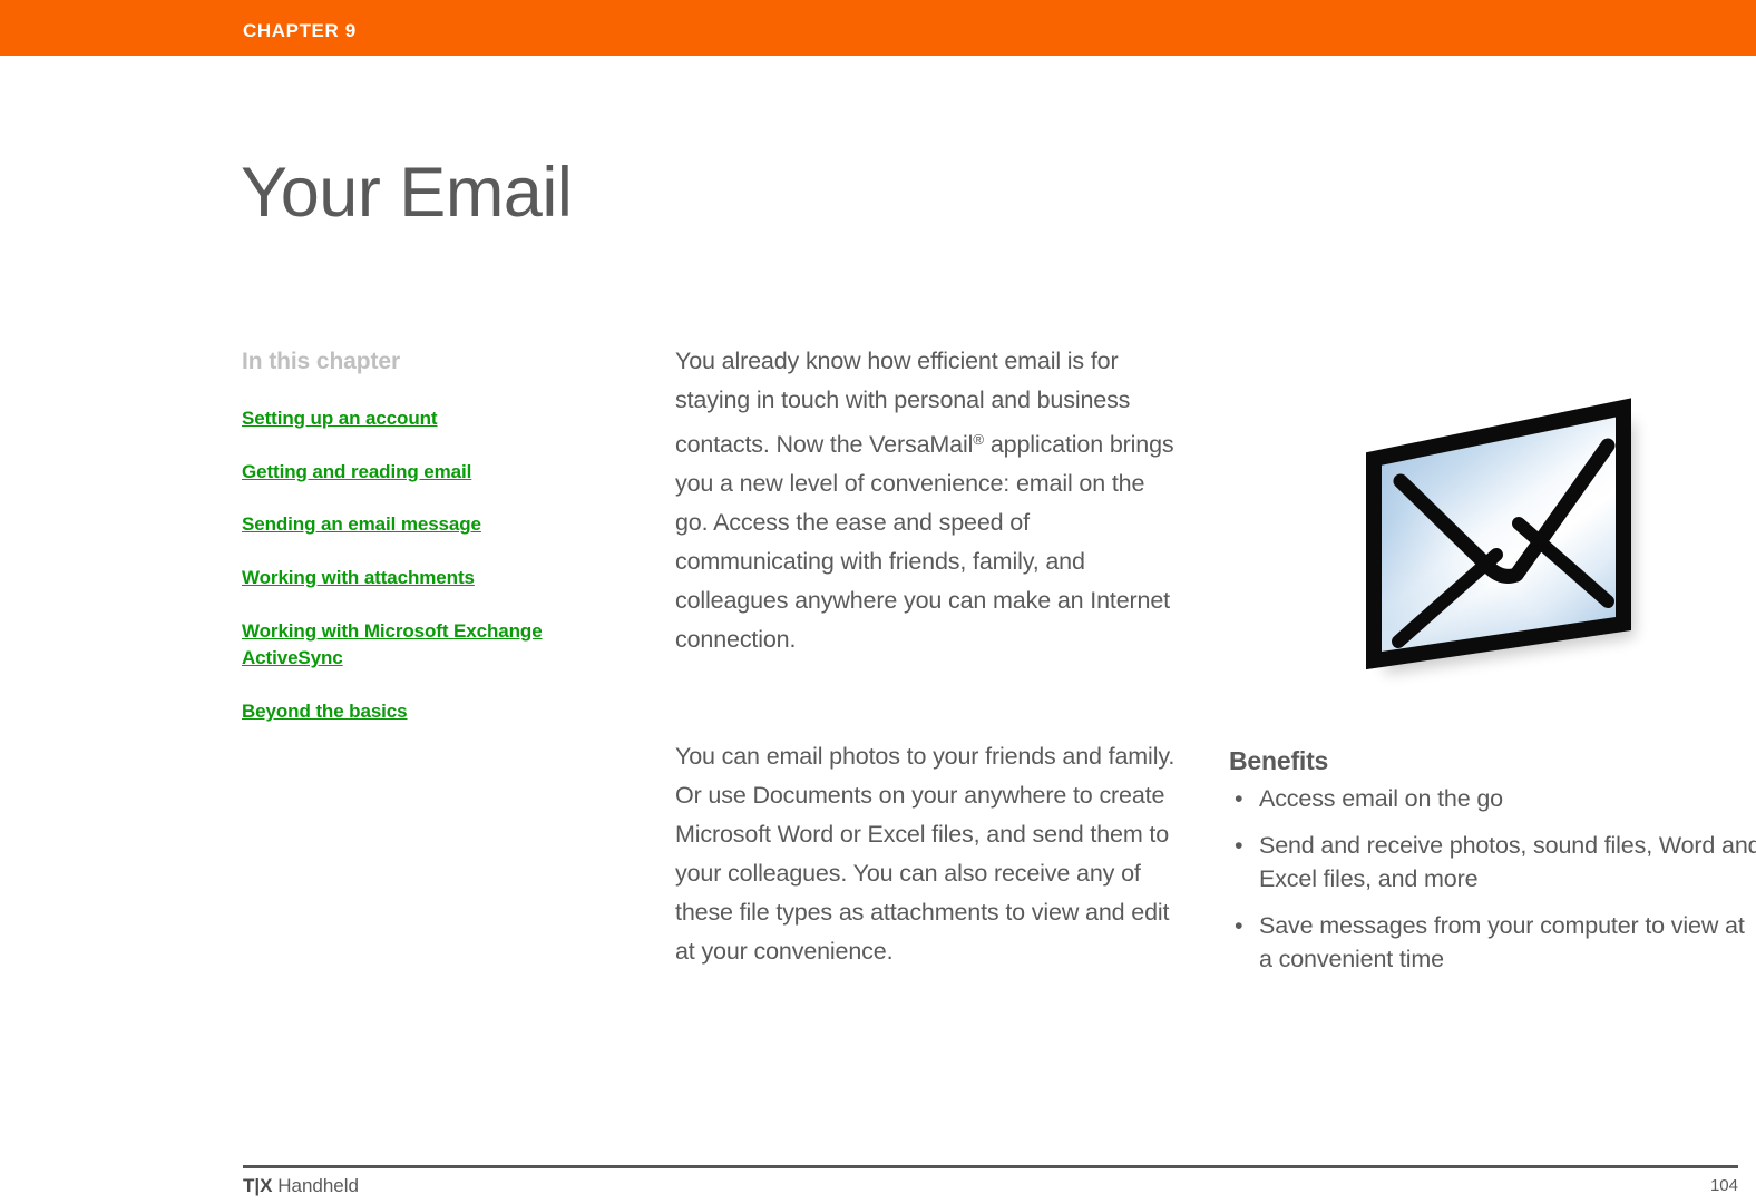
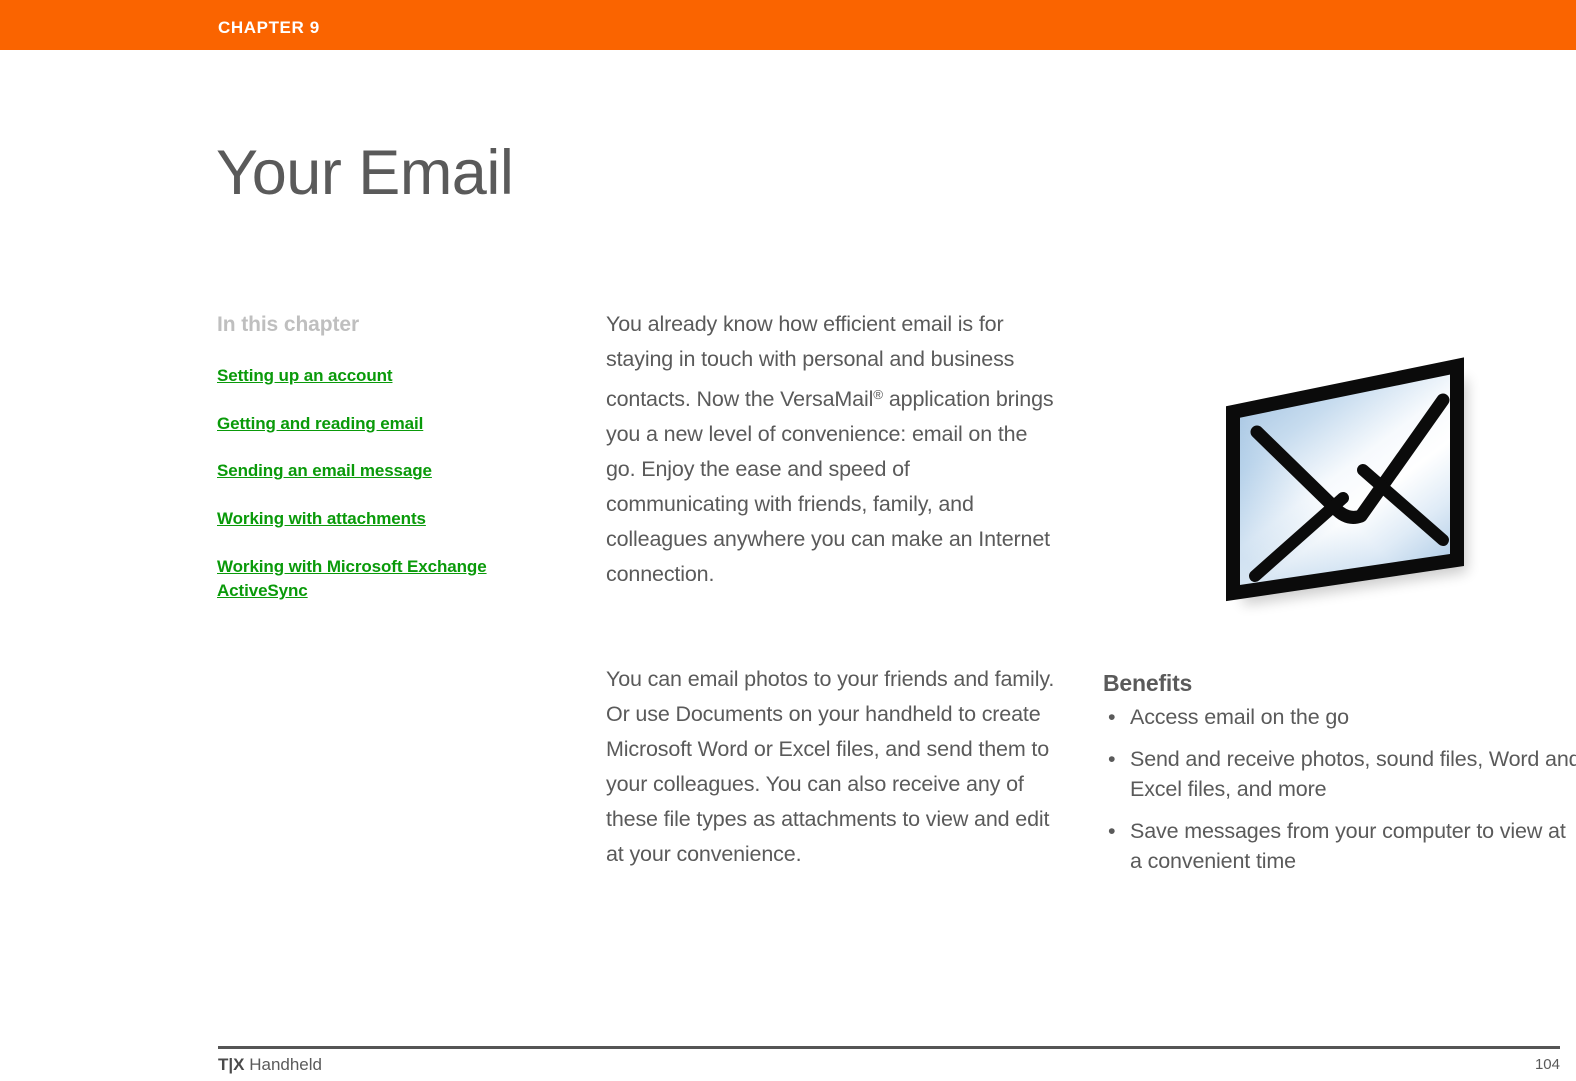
  CHAPTER 9
  Your Email
  In this chapter
  Setting up an account
  Getting and reading email
  Sending an email message
  Working with attachments
  Working with Microsoft Exchange ActiveSync
- Beyond the basics
- You already know how efficient email is for staying in touch with personal and business contacts. Now the VersaMail® application brings you a new level of convenience: email on the go. Access the ease and speed of communicating with friends, family, and colleagues anywhere you can make an Internet connection.
+ You already know how efficient email is for staying in touch with personal and business contacts. Now the VersaMail® application brings you a new level of convenience: email on the go. Enjoy the ease and speed of communicating with friends, family, and colleagues anywhere you can make an Internet connection.
- You can email photos to your friends and family. Or use Documents on your anywhere to create Microsoft Word or Excel files, and send them to your colleagues. You can also receive any of these file types as attachments to view and edit at your convenience.
+ You can email photos to your friends and family. Or use Documents on your handheld to create Microsoft Word or Excel files, and send them to your colleagues. You can also receive any of these file types as attachments to view and edit at your convenience.
  Benefits
  •
  Access email on the go
  •
  Send and receive photos, sound files, Word and Excel files, and more
  •
  Save messages from your computer to view at a convenient time
  T|X Handheld
  104
